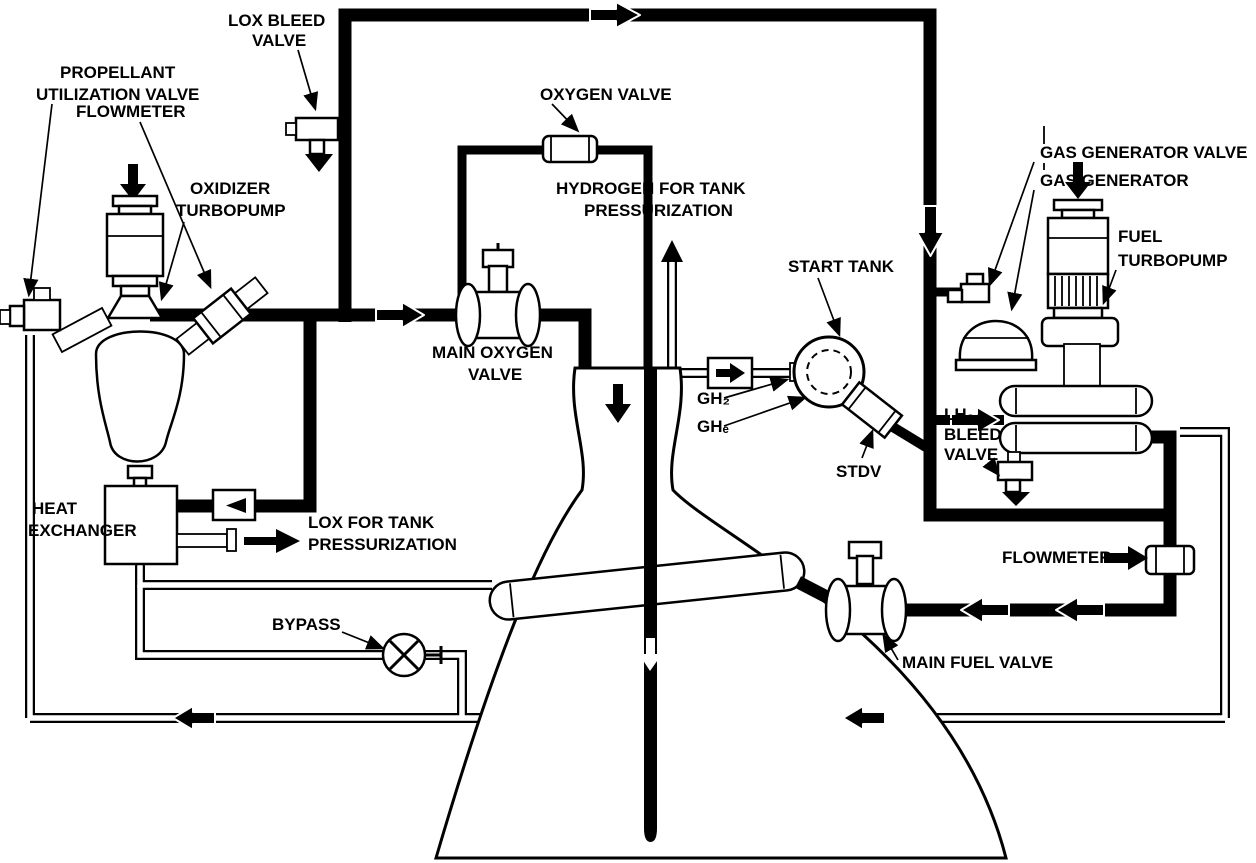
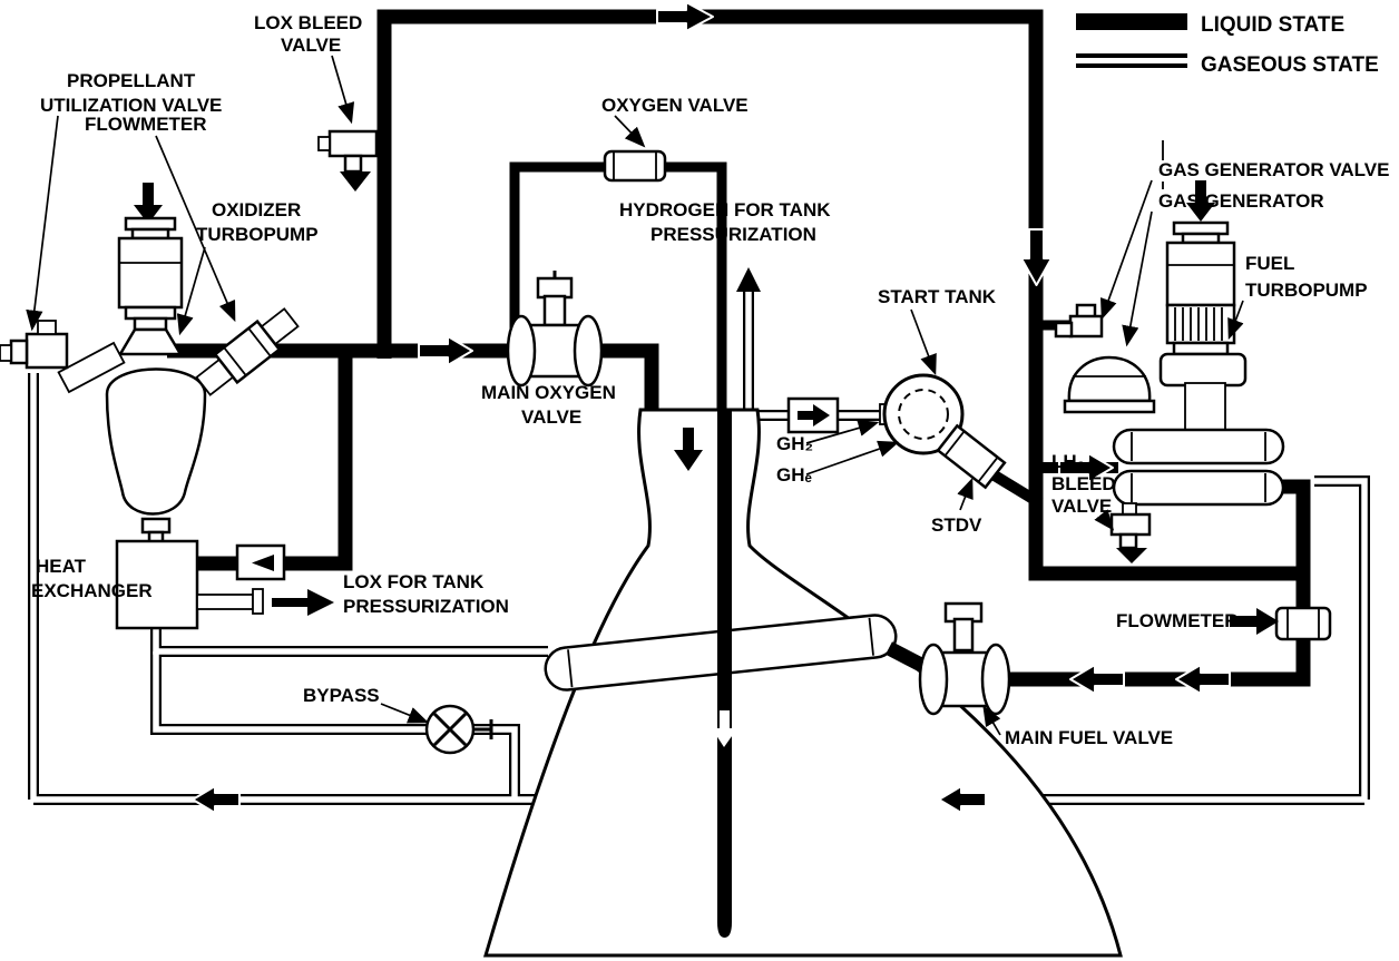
  LOX BLEED
  VALVE
  PROPELLANT
  UTILIZATION VALVE
  FLOWMETER
  OXIDIZER
  TURBOPUMP
  OXYGEN VALVE
  HYDROGEN FOR TANK
  PRESSURIZATION
  START TANK
  GAS GENERATOR VALVE
  GAS GENERATOR
  FUEL
  TURBOPUMP
  MAIN OXYGEN
  VALVE
  GH₂
  GHₑ
  STDV
  LH₂
  BLEED
  VALVE
  HEAT
  EXCHANGER
  LOX FOR TANK
  PRESSURIZATION
  FLOWMETER
  BYPASS
  MAIN FUEL VALVE
+ LIQUID STATE
+ GASEOUS STATE
